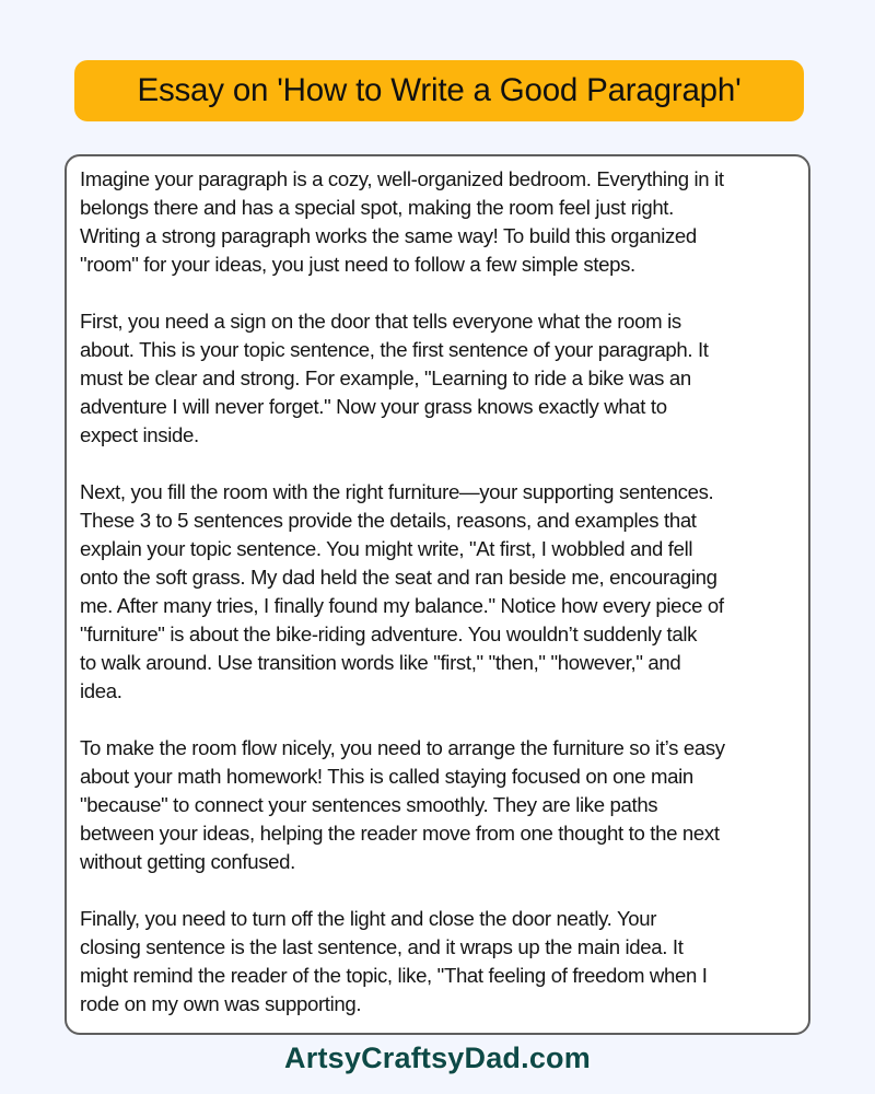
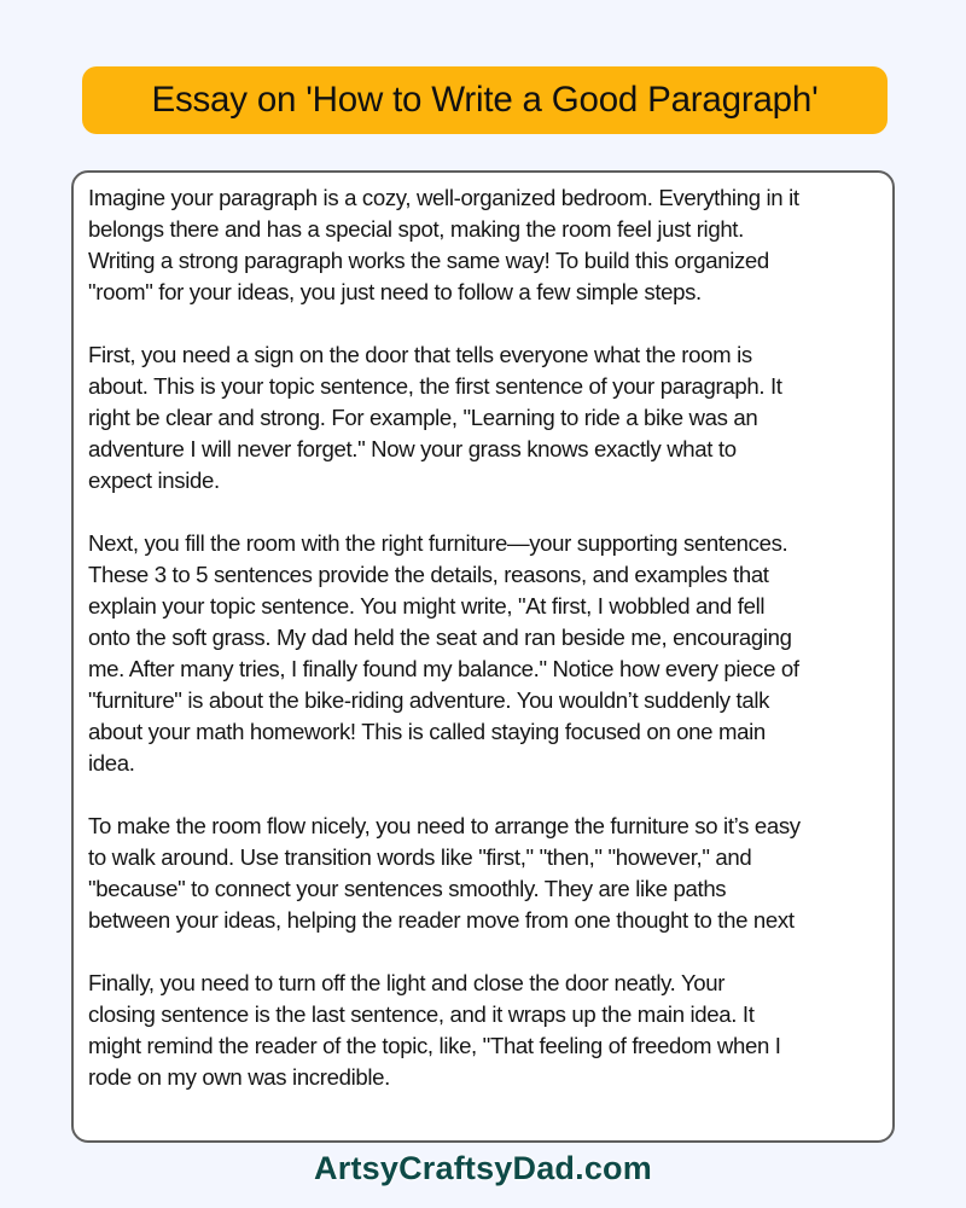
  Essay on 'How to Write a Good Paragraph'
  Imagine your paragraph is a cozy, well-organized bedroom. Everything in it
  belongs there and has a special spot, making the room feel just right.
  Writing a strong paragraph works the same way! To build this organized
  "room" for your ideas, you just need to follow a few simple steps.
  First, you need a sign on the door that tells everyone what the room is
  about. This is your topic sentence, the first sentence of your paragraph. It
- must be clear and strong. For example, "Learning to ride a bike was an
+ right be clear and strong. For example, "Learning to ride a bike was an
  adventure I will never forget." Now your grass knows exactly what to
  expect inside.
  Next, you fill the room with the right furniture—your supporting sentences.
  These 3 to 5 sentences provide the details, reasons, and examples that
  explain your topic sentence. You might write, "At first, I wobbled and fell
  onto the soft grass. My dad held the seat and ran beside me, encouraging
  me. After many tries, I finally found my balance." Notice how every piece of
  "furniture" is about the bike-riding adventure. You wouldn’t suddenly talk
- to walk around. Use transition words like "first," "then," "however," and
+ about your math homework! This is called staying focused on one main
  idea.
  To make the room flow nicely, you need to arrange the furniture so it’s easy
- about your math homework! This is called staying focused on one main
+ to walk around. Use transition words like "first," "then," "however," and
  "because" to connect your sentences smoothly. They are like paths
  between your ideas, helping the reader move from one thought to the next
- without getting confused.
  Finally, you need to turn off the light and close the door neatly. Your
  closing sentence is the last sentence, and it wraps up the main idea. It
  might remind the reader of the topic, like, "That feeling of freedom when I
- rode on my own was supporting.
+ rode on my own was incredible.
  ArtsyCraftsyDad.com
